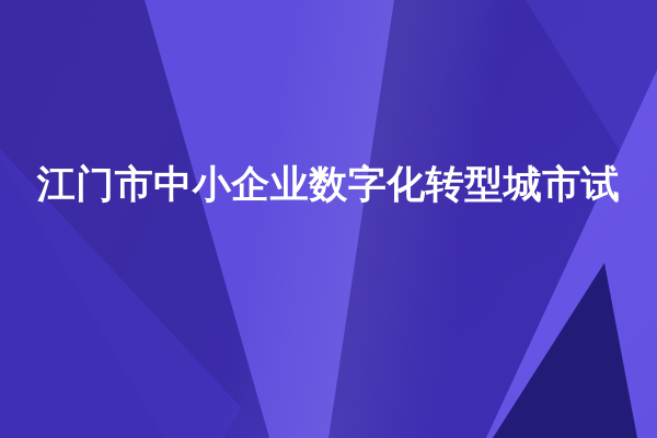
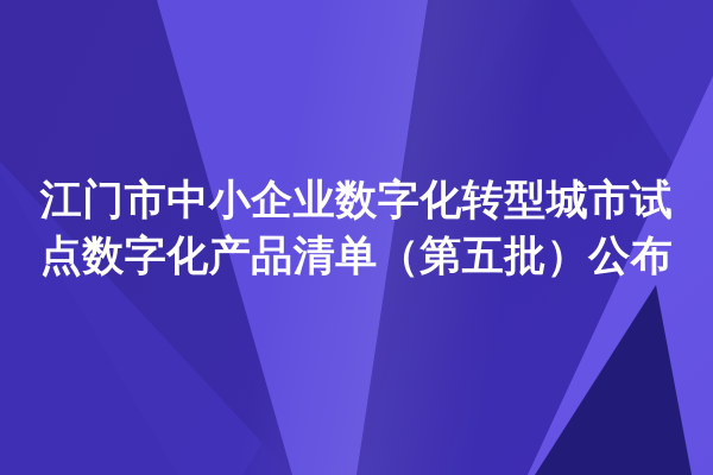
  江门市中小企业数字化转型城市试
+ 点数字化产品清单（第五批）公布
